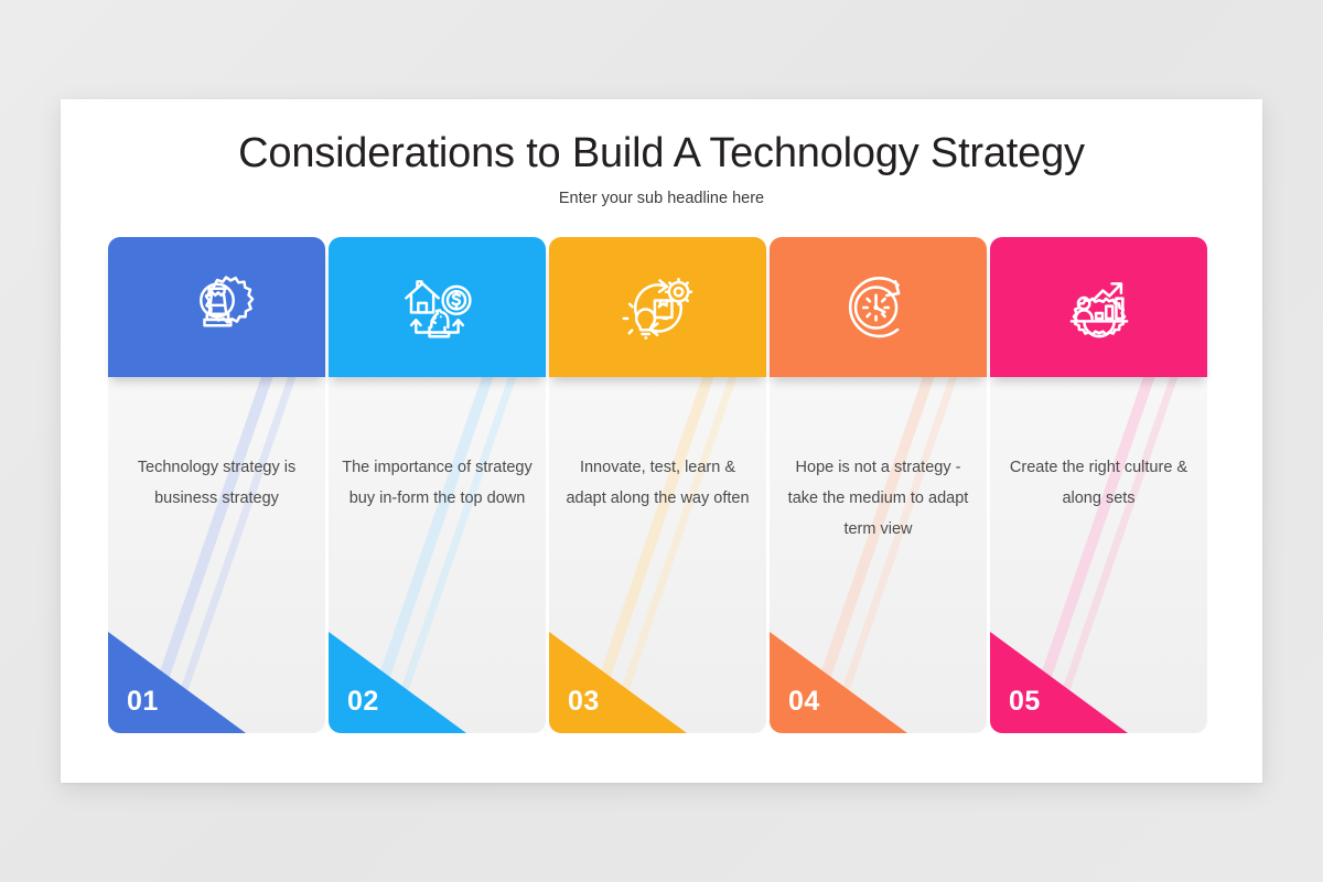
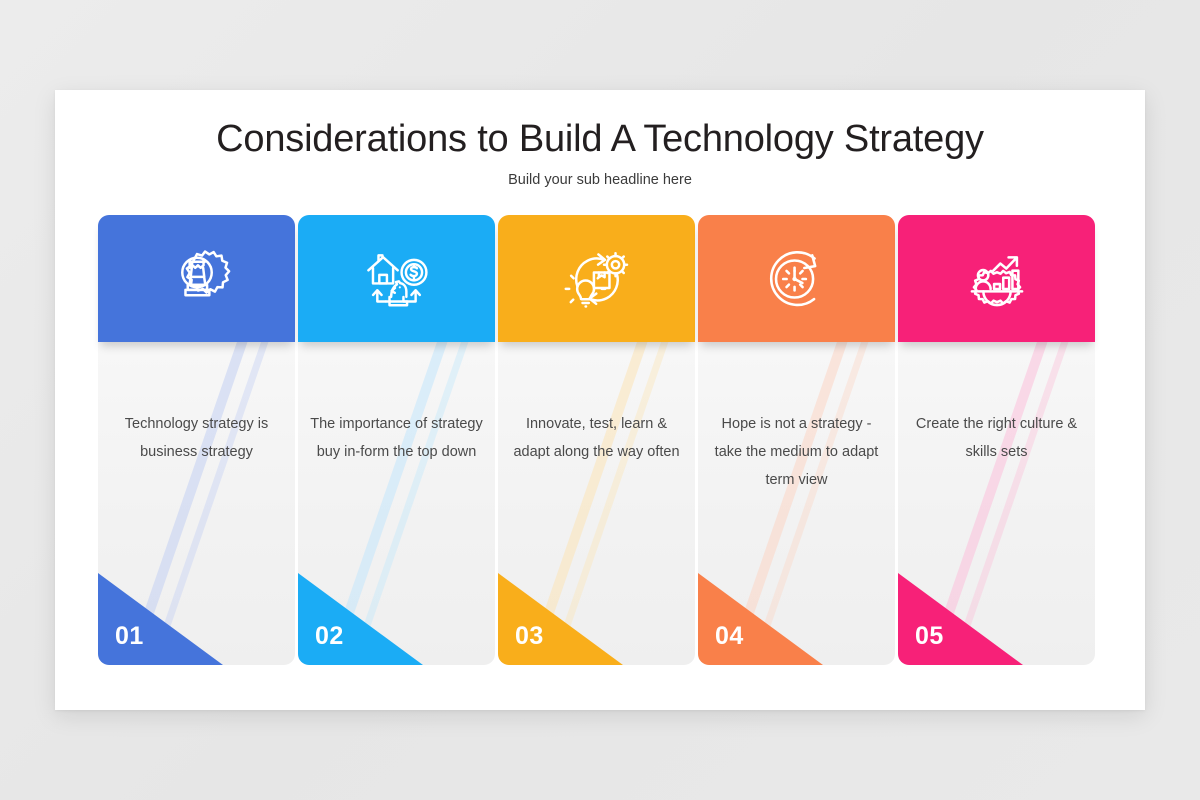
  Considerations to Build A Technology Strategy
- Enter your sub headline here
+ Build your sub headline here
  Technology strategy is business strategy
  01
  The importance of strategy buy in-form the top down
  02
  Innovate, test, learn & adapt along the way often
  03
  Hope is not a strategy - take the medium to adapt term view
  04
- Create the right culture & along sets
+ Create the right culture & skills sets
  05
